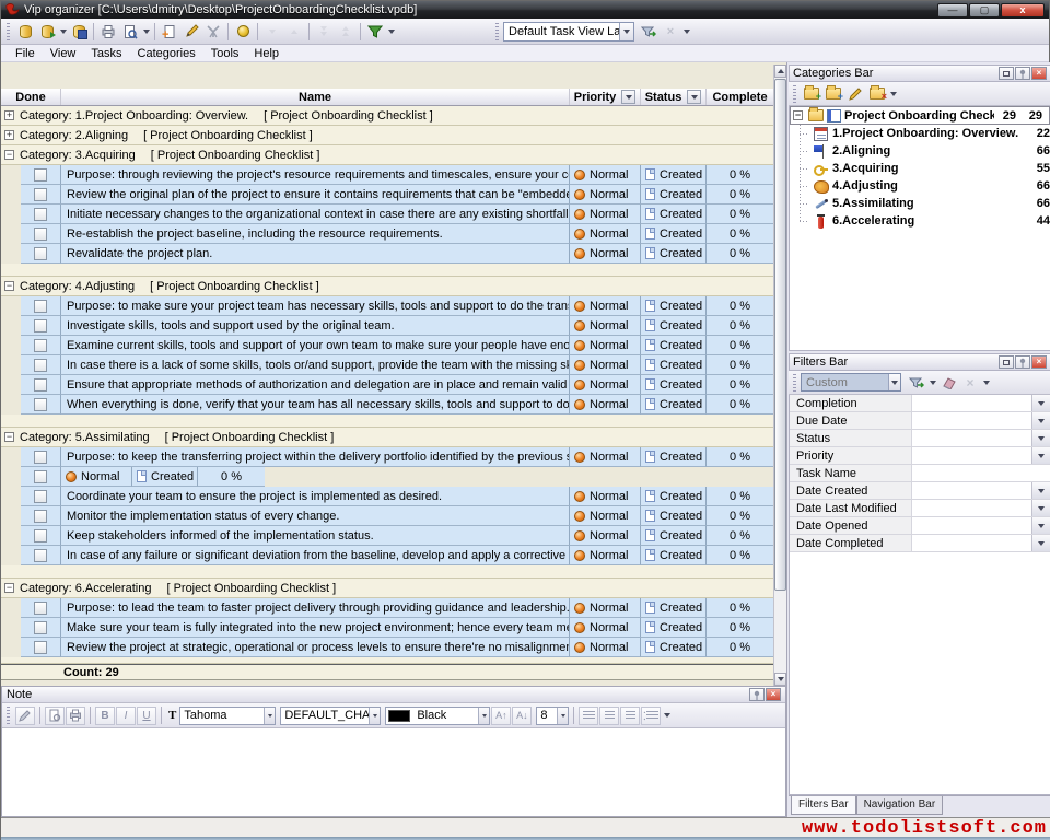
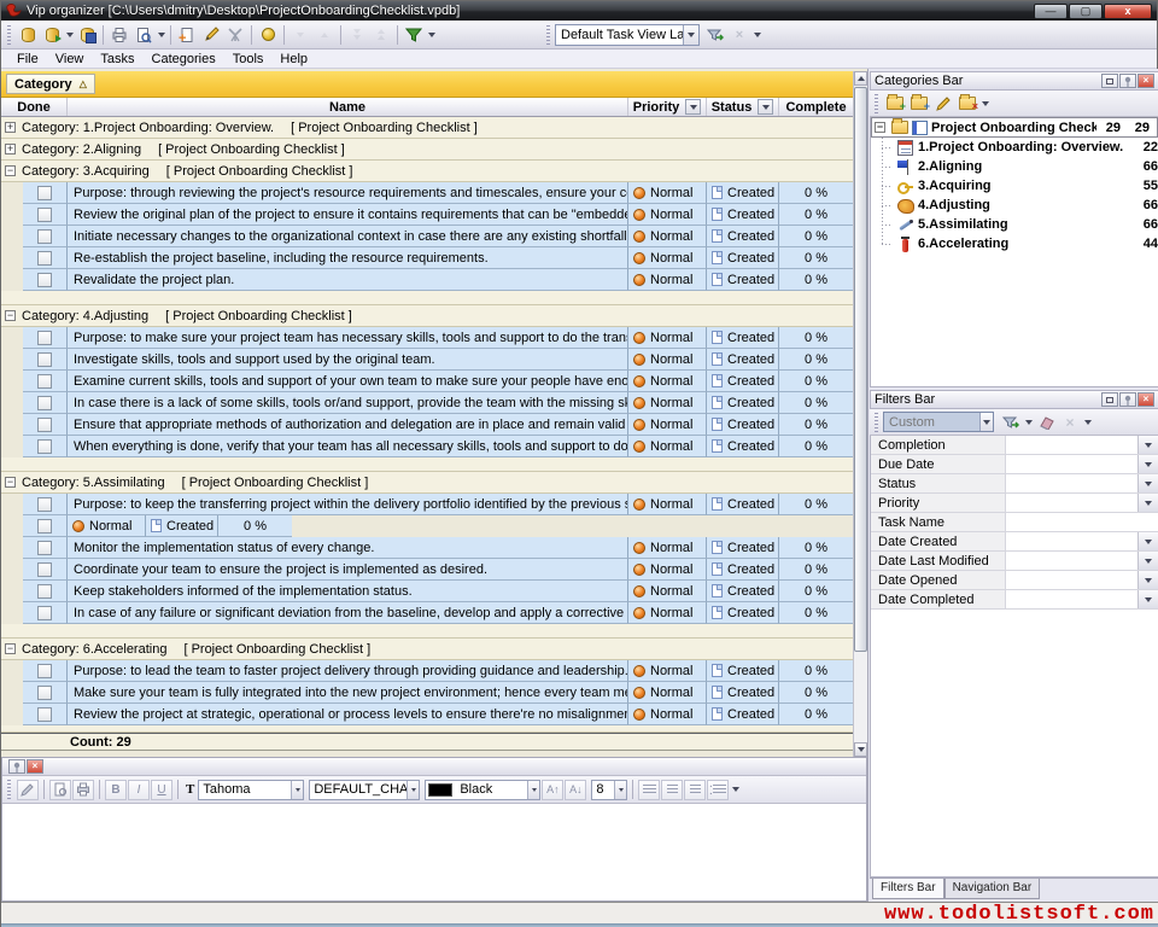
  Vip organizer [C:\Users\dmitry\Desktop\ProjectOnboardingChecklist.vpdb]
  —
  ▢
  x
  +
  Default Task View La
  ×
  File
  View
  Tasks
  Categories
  Tools
  Help
+ Category
+ △
  Done
  Name
  Priority
  Status
  Complete
  +
  Category: 1.Project Onboarding: Overview.
  [ Project Onboarding Checklist ]
  +
  Category: 2.Aligning
  [ Project Onboarding Checklist ]
  −
  Category: 3.Acquiring
  [ Project Onboarding Checklist ]
  Purpose: through reviewing the project's resource requirements and timescales, ensure your c
  Normal
  Created
  0 %
  Review the original plan of the project to ensure it contains requirements that can be "embedd
  Normal
  Created
  0 %
  Initiate necessary changes to the organizational context in case there are any existing shortfall
  Normal
  Created
  0 %
  Re-establish the project baseline, including the resource requirements.
  Normal
  Created
  0 %
  Revalidate the project plan.
  Normal
  Created
  0 %
  −
  Category: 4.Adjusting
  [ Project Onboarding Checklist ]
  Purpose: to make sure your project team has necessary skills, tools and support to do the tran
  Normal
  Created
  0 %
  Investigate skills, tools and support used by the original team.
  Normal
  Created
  0 %
  Examine current skills, tools and support of your own team to make sure your people have eno
  Normal
  Created
  0 %
  Normal
  Created
  0 %
  Ensure that appropriate methods of authorization and delegation are in place and remain valid
  Normal
  Created
  0 %
  When everything is done, verify that your team has all necessary skills, tools and support to do
  Normal
  Created
  0 %
  −
  Category: 5.Assimilating
  [ Project Onboarding Checklist ]
  Purpose: to keep the transferring project within the delivery portfolio identified by the previous
  Normal
  Created
  0 %
  Normal
  Created
  0 %
- Coordinate your team to ensure the project is implemented as desired.
+ Monitor the implementation status of every change.
  Normal
  Created
  0 %
- Monitor the implementation status of every change.
+ Coordinate your team to ensure the project is implemented as desired.
  Normal
  Created
  0 %
  Keep stakeholders informed of the implementation status.
  Normal
  Created
  0 %
  In case of any failure or significant deviation from the baseline, develop and apply a corrective
  Normal
  Created
  0 %
  −
  Category: 6.Accelerating
  [ Project Onboarding Checklist ]
  Purpose: to lead the team to faster project delivery through providing guidance and leadership.
  Normal
  Created
  0 %
  Make sure your team is fully integrated into the new project environment; hence every team m
  Normal
  Created
  0 %
  Review the project at strategic, operational or process levels to ensure there're no misalignme
  Normal
  Created
  0 %
  Count: 29
  Categories Bar
  ×
  +
  +
  ×
  −
  Project Onboarding Check
  29
  29
  1.Project Onboarding: Overview.
  2
  2
  2.Aligning
  6
  6
  3.Acquiring
  5
  5
  4.Adjusting
  6
  6
  5.Assimilating
  6
  6
  6.Accelerating
  4
  4
  Filters Bar
  ×
  Custom
  ×
  Completion
  Due Date
  Status
  Priority
  Task Name
  Date Created
  Date Last Modified
  Date Opened
  Date Completed
  Filters Bar
  Navigation Bar
- Note
  ×
  B
  I
  U
  T
  Tahoma
  DEFAULT_CHA
  Black
  A↑
  A↓
  8
  ⁚
  www.todolistsoft.com
